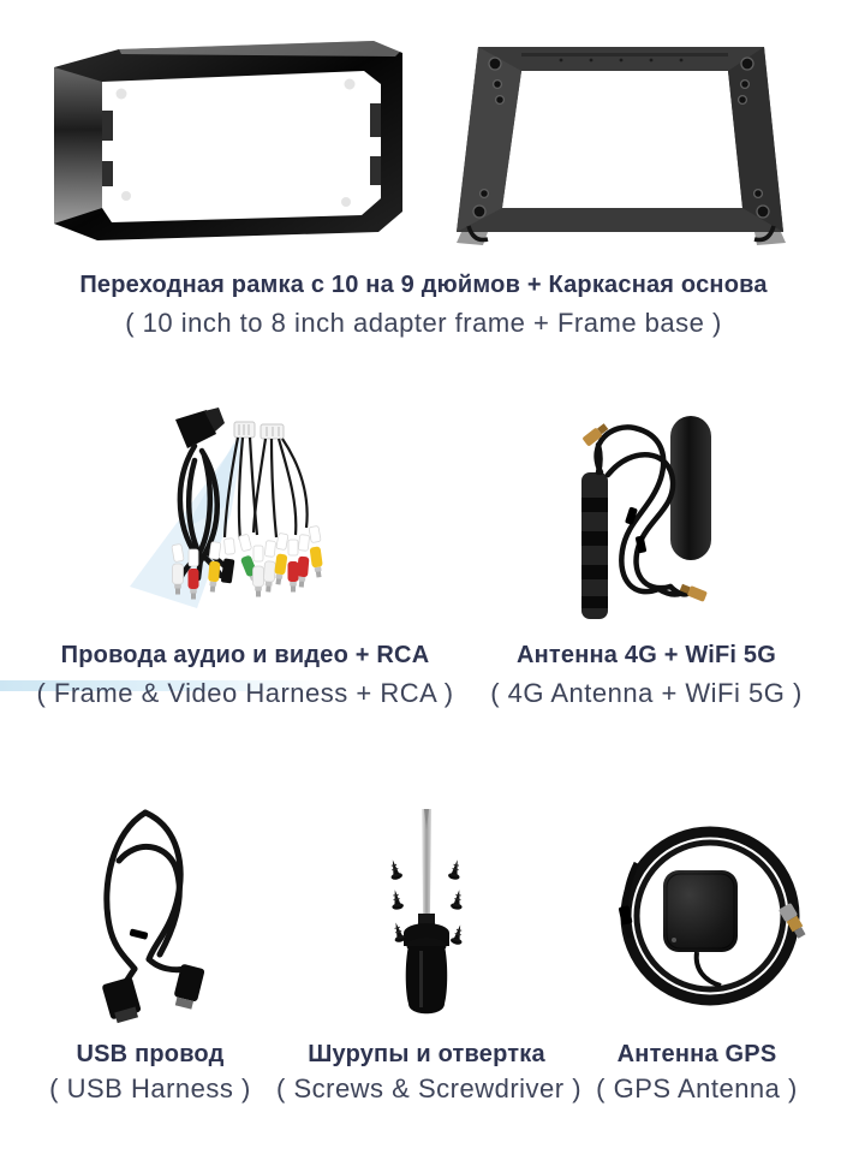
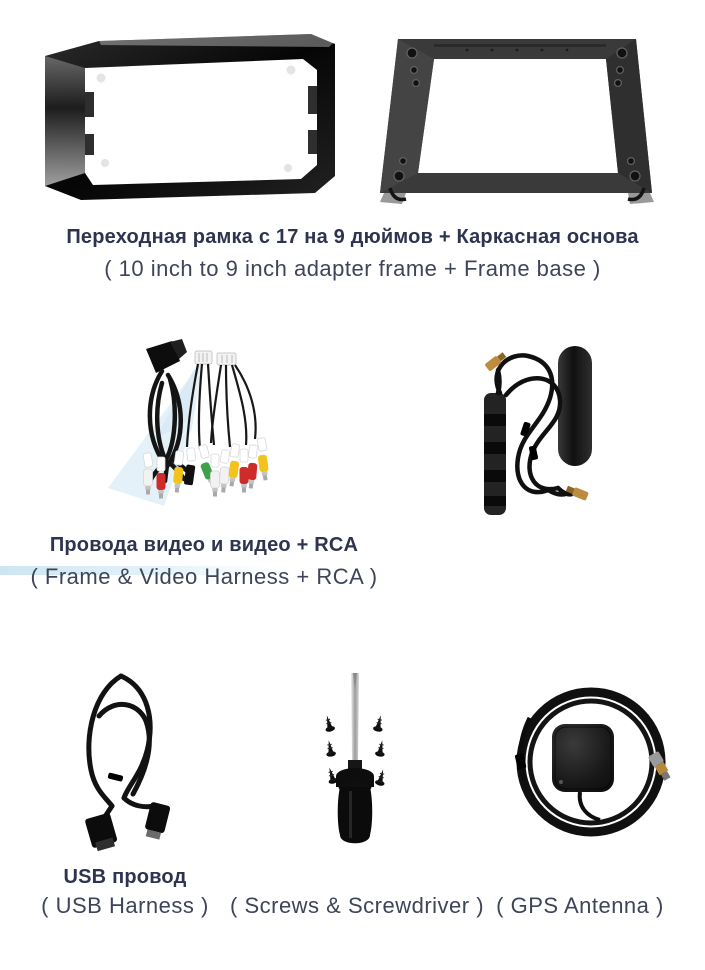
- Переходная рамка с 10 на 9 дюймов + Каркасная основа
+ Переходная рамка с 17 на 9 дюймов + Каркасная основа
- ( 10 inch to 8 inch adapter frame + Frame base )
+ ( 10 inch to 9 inch adapter frame + Frame base )
- Провода аудио и видео + RCA
+ Провода видео и видео + RCA
  ( Frame & Video Harness + RCA )
- Антенна 4G + WiFi 5G
- ( 4G Antenna + WiFi 5G )
  USB провод
  ( USB Harness )
- Шурупы и отвертка
  ( Screws & Screwdriver
- Антенна GPS
  ( GPS Antenna )
